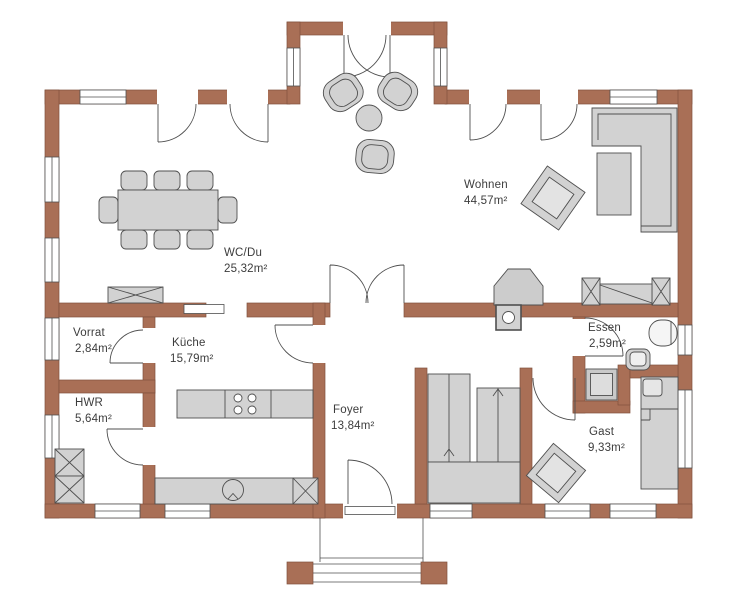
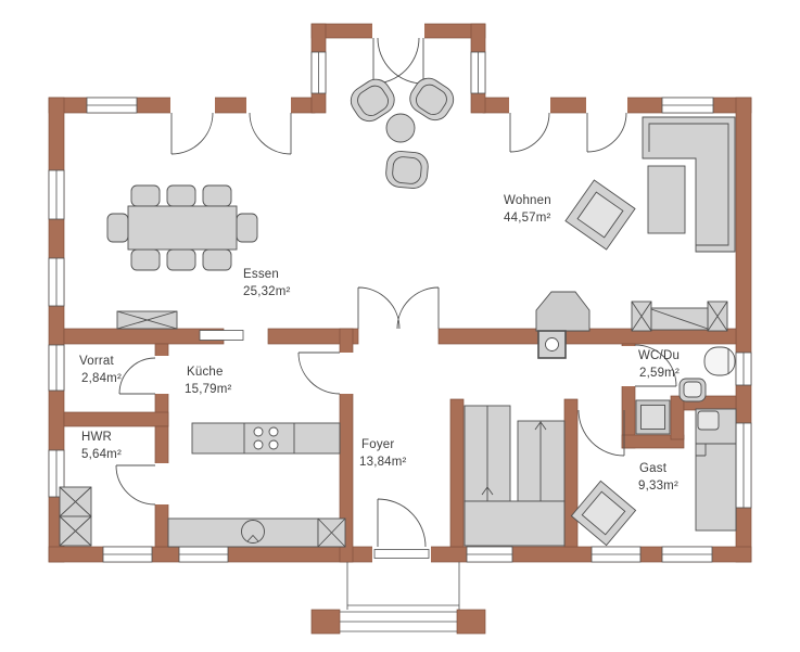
  Wohnen
  44,57m²
- WC/Du
+ Essen
  25,32m²
  Vorrat
  2,84m²
  Küche
  15,79m²
  HWR
  5,64m²
  Foyer
  13,84m²
- Essen
+ WC/Du
  2,59m²
  Gast
  9,33m²
